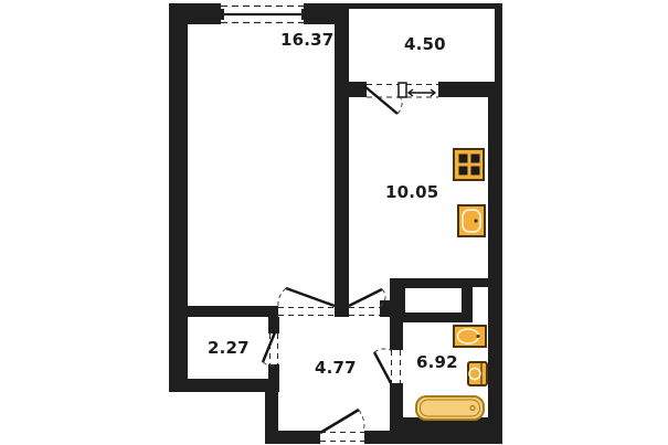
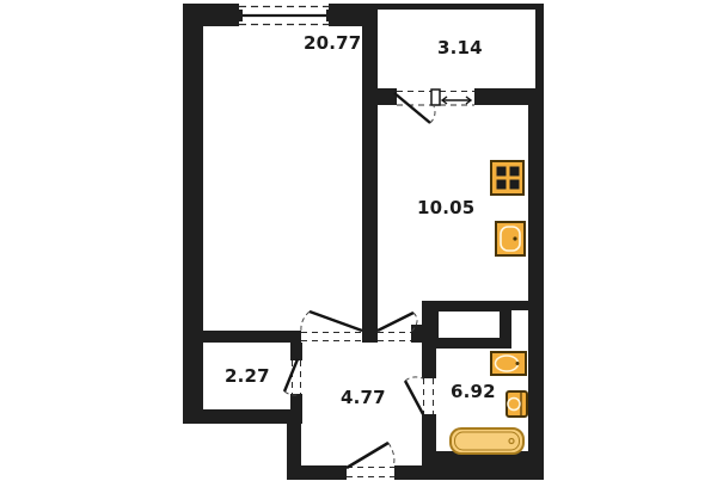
- 16.37
+ 20.77
- 4.50
+ 3.14
  10.05
  2.27
  4.77
  6.92
